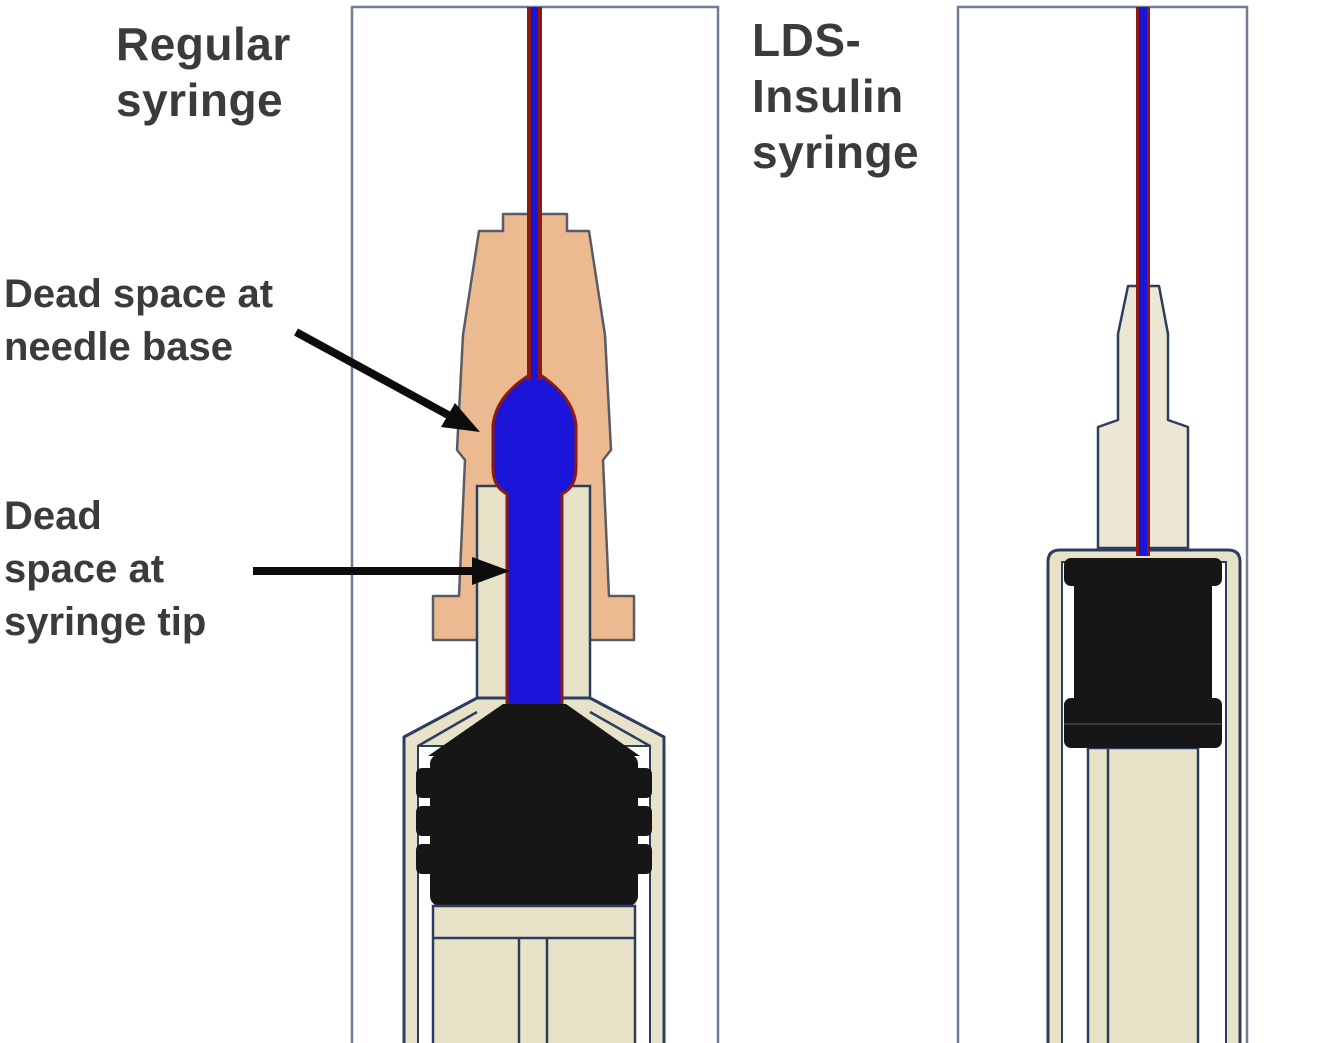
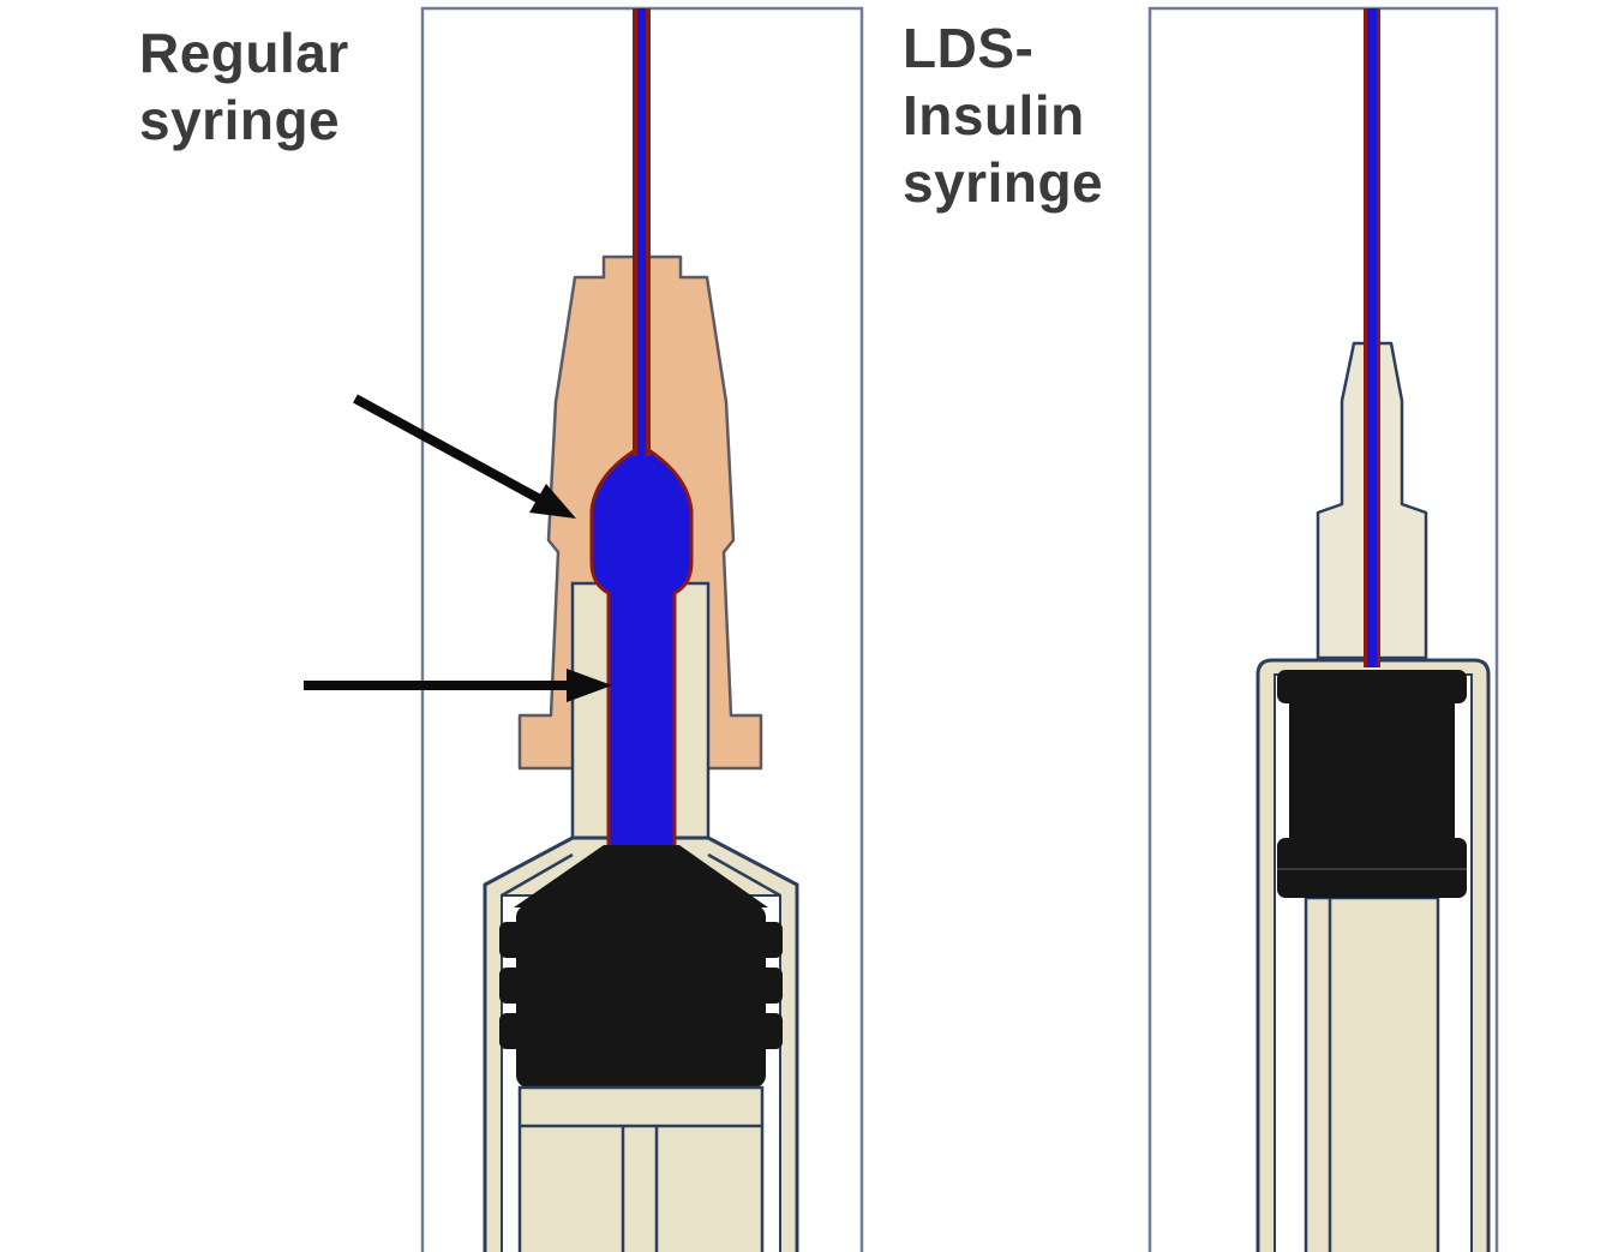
  Regular
  syringe
  LDS-
  Insulin
  syringe
- Dead space at
- needle base
- Dead
- space at
- syringe tip
